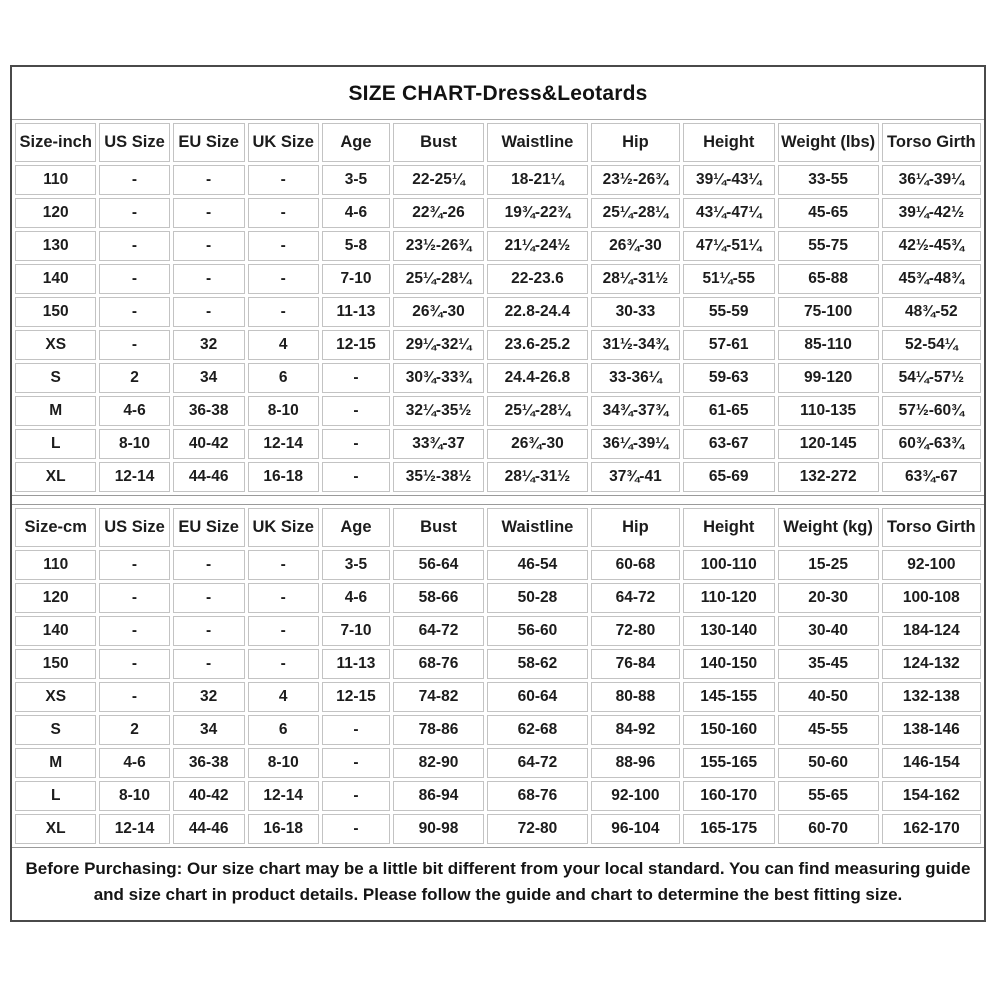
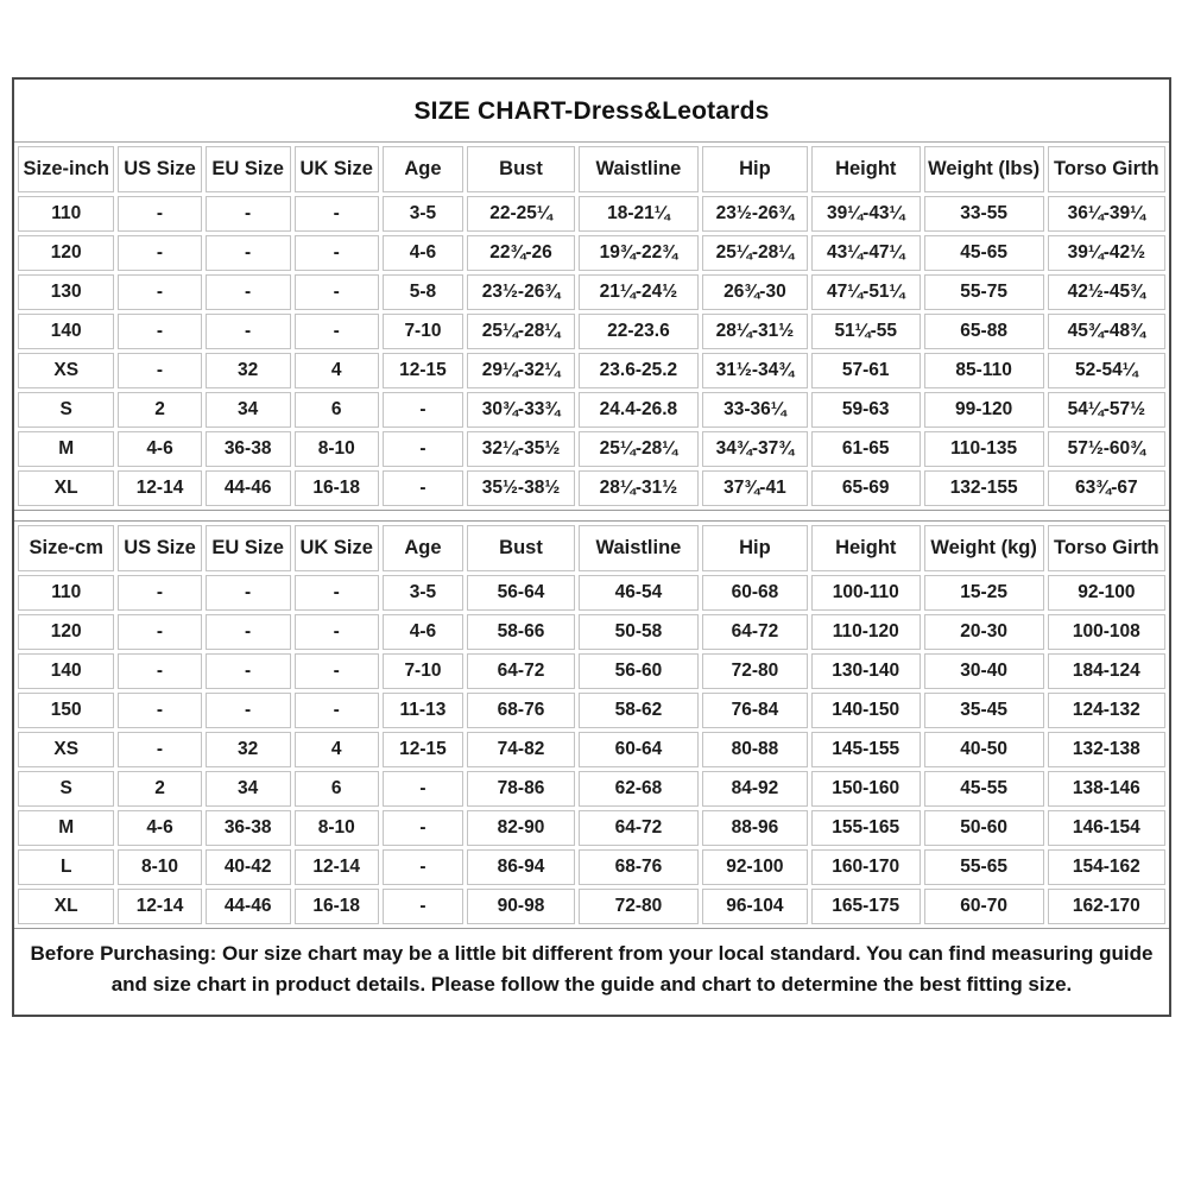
  SIZE CHART-Dress&Leotards
  Size-inch	US Size	EU Size	UK Size	Age	Bust	Waistline	Hip	Height	Weight (lbs)	Torso Girth
  110	-	-	-	3-5	22-25¼	18-21¼	23½-26¾	39¼-43¼	33-55	36¼-39¼
  120	-	-	-	4-6	22¾-26	19¾-22¾	25¼-28¼	43¼-47¼	45-65	39¼-42½
  130	-	-	-	5-8	23½-26¾	21¼-24½	26¾-30	47¼-51¼	55-75	42½-45¾
  140	-	-	-	7-10	25¼-28¼	22-23.6	28¼-31½	51¼-55	65-88	45¾-48¾
- 150	-	-	-	11-13	26¾-30	22.8-24.4	30-33	55-59	75-100	48¾-52
  XS	-	32	4	12-15	29¼-32¼	23.6-25.2	31½-34¾	57-61	85-110	52-54¼
  S	2	34	6	-	30¾-33¾	24.4-26.8	33-36¼	59-63	99-120	54¼-57½
  M	4-6	36-38	8-10	-	32¼-35½	25¼-28¼	34¾-37¾	61-65	110-135	57½-60¾
- L	8-10	40-42	12-14	-	33¾-37	26¾-30	36¼-39¼	63-67	120-145	60¾-63¾
- XL	12-14	44-46	16-18	-	35½-38½	28¼-31½	37¾-41	65-69	132-272	63¾-67
+ XL	12-14	44-46	16-18	-	35½-38½	28¼-31½	37¾-41	65-69	132-155	63¾-67
  Size-cm	US Size	EU Size	UK Size	Age	Bust	Waistline	Hip	Height	Weight (kg)	Torso Girth
  110	-	-	-	3-5	56-64	46-54	60-68	100-110	15-25	92-100
- 120	-	-	-	4-6	58-66	50-28	64-72	110-120	20-30	100-108
+ 120	-	-	-	4-6	58-66	50-58	64-72	110-120	20-30	100-108
  140	-	-	-	7-10	64-72	56-60	72-80	130-140	30-40	184-124
  150	-	-	-	11-13	68-76	58-62	76-84	140-150	35-45	124-132
  XS	-	32	4	12-15	74-82	60-64	80-88	145-155	40-50	132-138
  S	2	34	6	-	78-86	62-68	84-92	150-160	45-55	138-146
  M	4-6	36-38	8-10	-	82-90	64-72	88-96	155-165	50-60	146-154
  L	8-10	40-42	12-14	-	86-94	68-76	92-100	160-170	55-65	154-162
  XL	12-14	44-46	16-18	-	90-98	72-80	96-104	165-175	60-70	162-170
  Before Purchasing: Our size chart may be a little bit different from your local standard. You can find measuring guide and size chart in product details. Please follow the guide and chart to determine the best fitting size.
